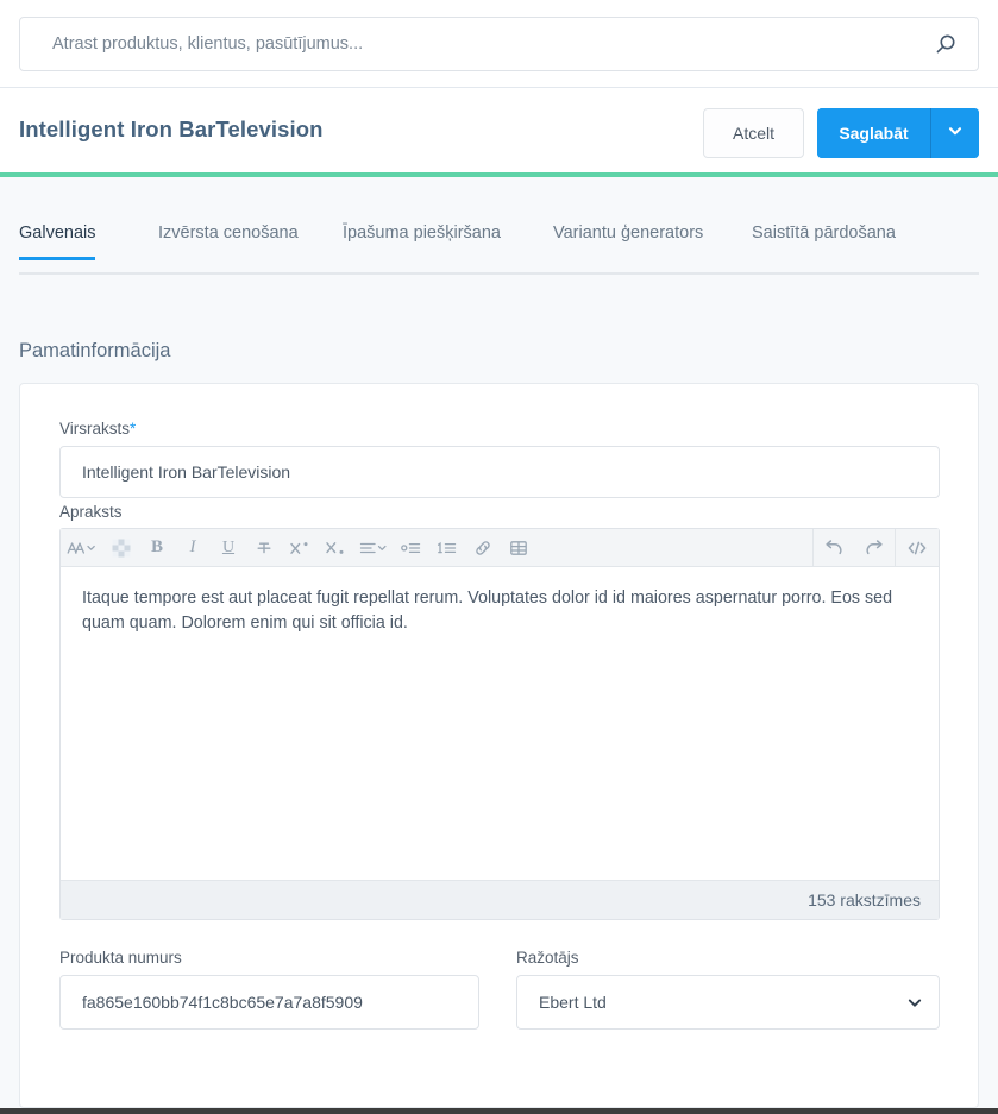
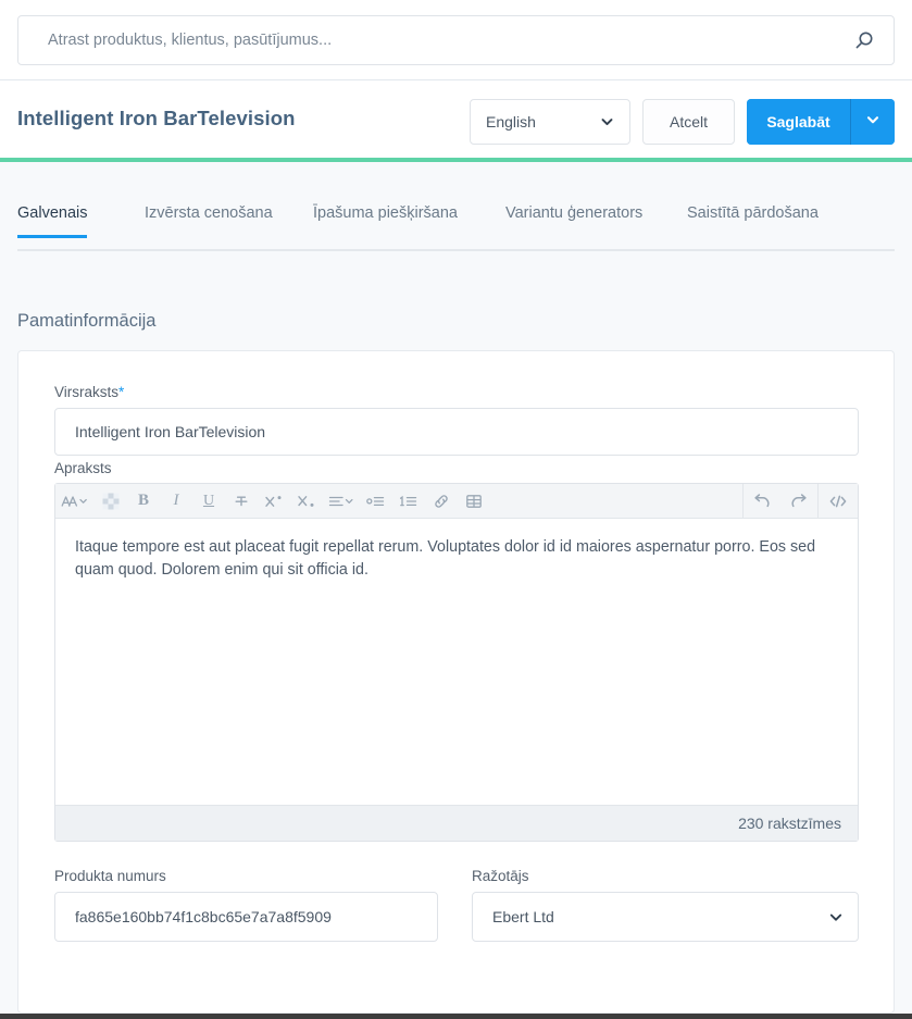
  Atrast produktus, klientus, pasūtījumus...
  Intelligent Iron BarTelevision
+ English
  Atcelt
  Saglabāt
  Galvenais
  Izvērsta cenošana
  Īpašuma piešķiršana
  Variantu ģenerators
  Saistītā pārdošana
  Pamatinformācija
  Virsraksts*
  Intelligent Iron BarTelevision
  Apraksts
  B
  I
  U
- Itaque tempore est aut placeat fugit repellat rerum. Voluptates dolor id id maiores aspernatur porro. Eos sed quam quam. Dolorem enim qui sit officia id.
+ Itaque tempore est aut placeat fugit repellat rerum. Voluptates dolor id id maiores aspernatur porro. Eos sed quam quod. Dolorem enim qui sit officia id.
- 153 rakstzīmes
+ 230 rakstzīmes
  Produkta numurs
  fa865e160bb74f1c8bc65e7a7a8f5909
  Ražotājs
  Ebert Ltd
